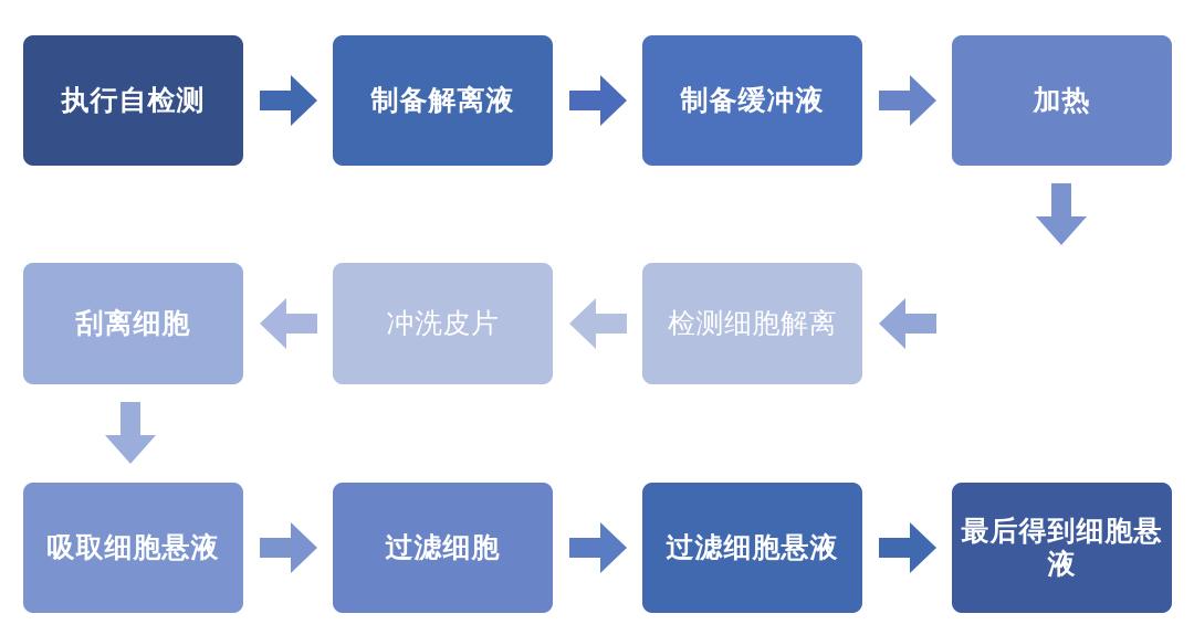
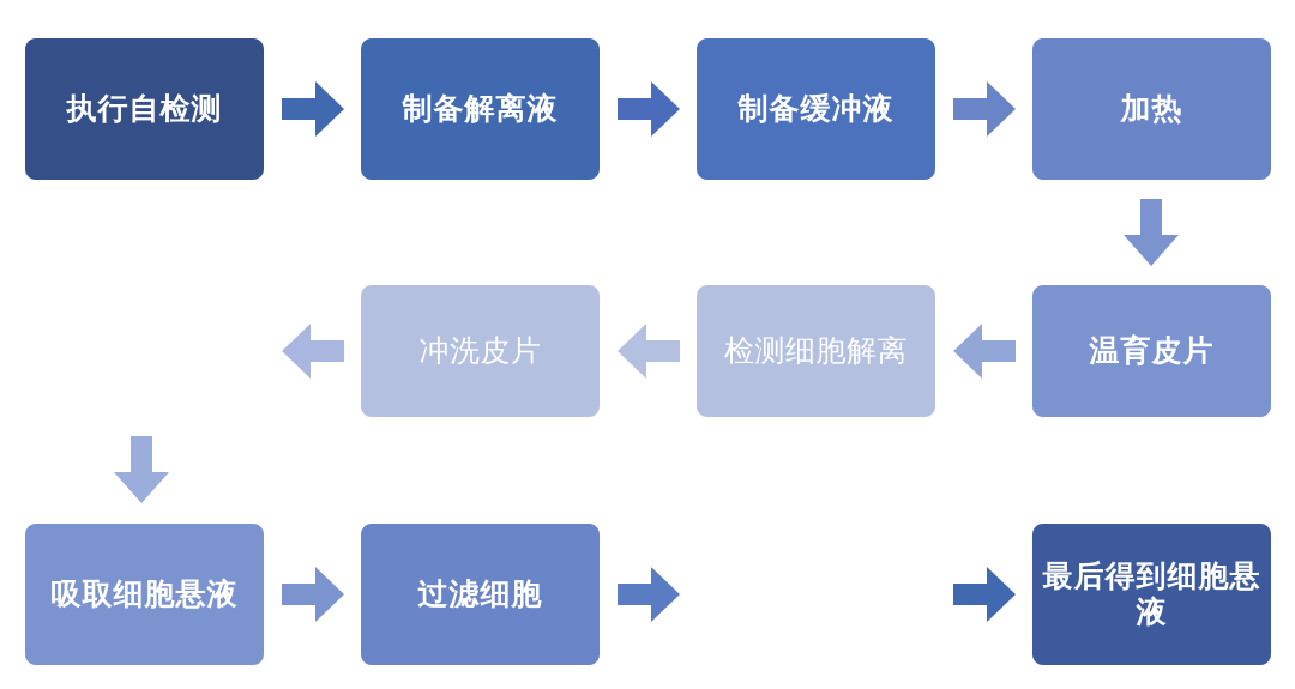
  执行自检测
  制备解离液
  制备缓冲液
  加热
+ 温育皮片
  检测细胞解离
  冲洗皮片
- 刮离细胞
  吸取细胞悬液
  过滤细胞
- 过滤细胞悬液
  最后得到细胞悬液
